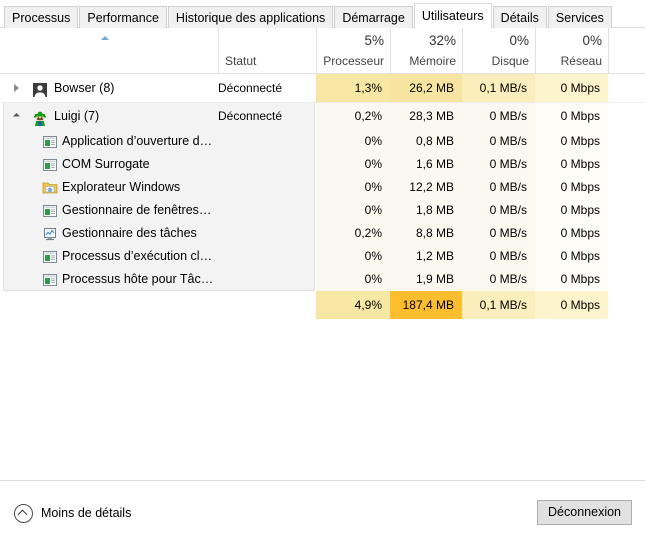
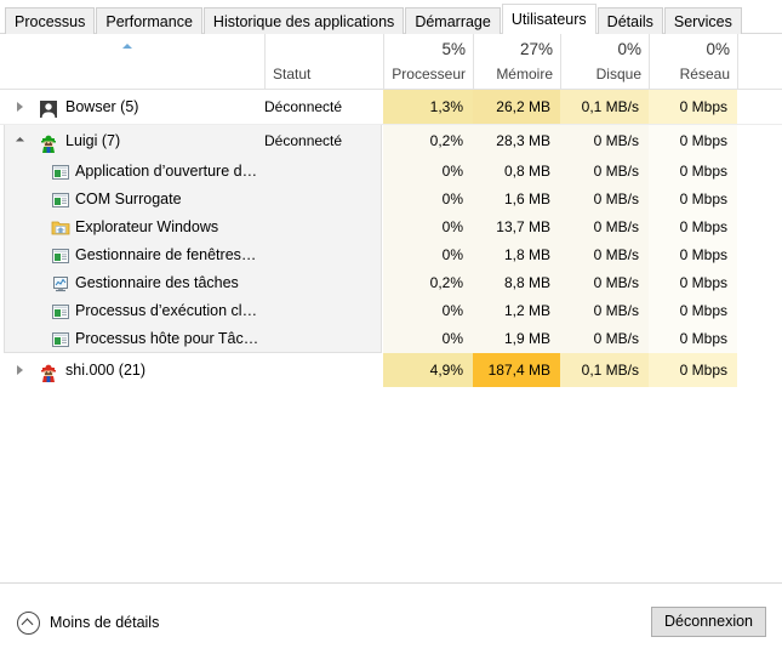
  Processus
  Performance
  Historique des applications
  Démarrage
  Utilisateurs
  Détails
  Services
  Statut
  5%
  Processeur
- 32%
+ 27%
  Mémoire
  0%
  Disque
  0%
  Réseau
- Bowser (8)
+ Bowser (5)
  Déconnecté
  1,3%
  26,2 MB
  0,1 MB/s
  0 Mbps
  Luigi (7)
  Déconnecté
  0,2%
  28,3 MB
  0 MB/s
  0 Mbps
  Application d’ouverture de..
  0%
  0,8 MB
  0 MB/s
  0 Mbps
  COM Surrogate
  0%
  1,6 MB
  0 MB/s
  0 Mbps
  Explorateur Windows
  0%
- 12,2 MB
+ 13,7 MB
  0 MB/s
  0 Mbps
  Gestionnaire de fenêtres d.
  0%
  1,8 MB
  0 MB/s
  0 Mbps
  Gestionnaire des tâches
  0,2%
  8,8 MB
  0 MB/s
  0 Mbps
  Processus d’exécution clie.
  0%
  1,2 MB
  0 MB/s
  0 Mbps
  Processus hôte pour Tâche
  0%
  1,9 MB
  0 MB/s
  0 Mbps
+ shi.000 (21)
  4,9%
  187,4 MB
  0,1 MB/s
  0 Mbps
  Moins de détails
  Déconnexion
